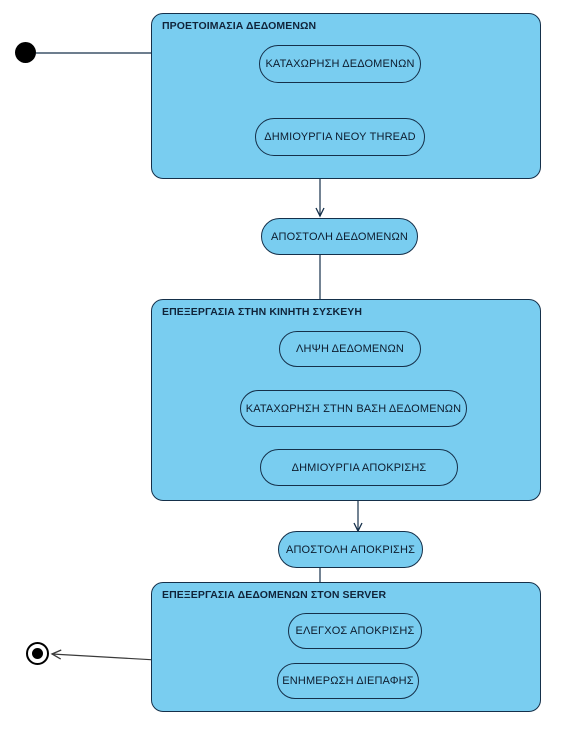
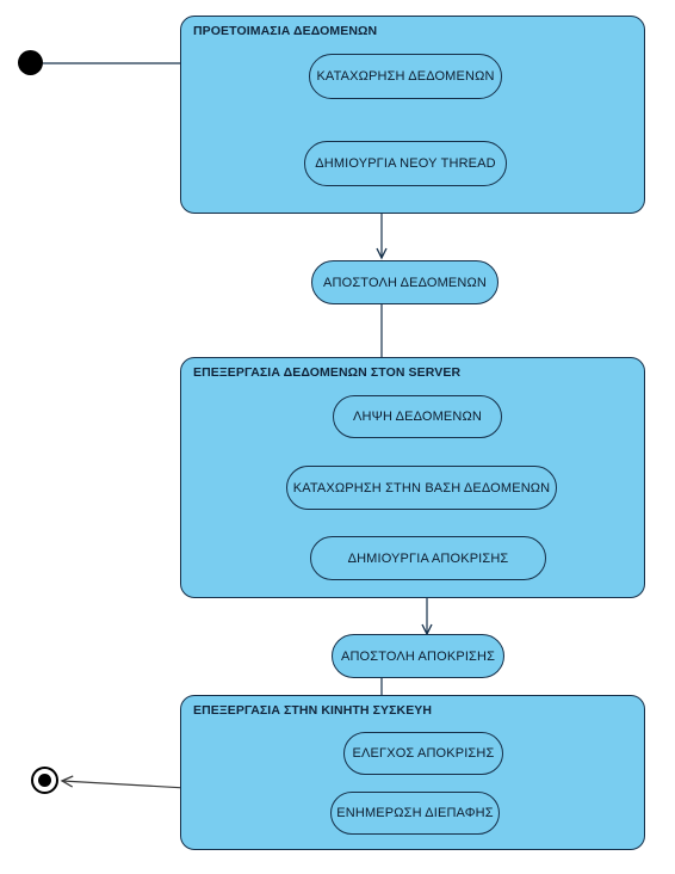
  ΠΡΟΕΤΟΙΜΑΣΙΑ ΔΕΔΟΜΕΝΩΝ
  ΚΑΤΑΧΩΡΗΣΗ ΔΕΔΟΜΕΝΩΝ
  ΔΗΜΙΟΥΡΓΙΑ ΝΕΟΥ THREAD
  ΑΠΟΣΤΟΛΗ ΔΕΔΟΜΕΝΩΝ
- ΕΠΕΞΕΡΓΑΣΙΑ ΣΤΗΝ ΚΙΝΗΤΗ ΣΥΣΚΕΥΗ
+ ΕΠΕΞΕΡΓΑΣΙΑ ΔΕΔΟΜΕΝΩΝ ΣΤΟΝ SERVER
  ΛΗΨΗ ΔΕΔΟΜΕΝΩΝ
  ΚΑΤΑΧΩΡΗΣΗ ΣΤΗΝ ΒΑΣΗ ΔΕΔΟΜΕΝΩΝ
  ΔΗΜΙΟΥΡΓΙΑ ΑΠΟΚΡΙΣΗΣ
  ΑΠΟΣΤΟΛΗ ΑΠΟΚΡΙΣΗΣ
- ΕΠΕΞΕΡΓΑΣΙΑ ΔΕΔΟΜΕΝΩΝ ΣΤΟΝ SERVER
+ ΕΠΕΞΕΡΓΑΣΙΑ ΣΤΗΝ ΚΙΝΗΤΗ ΣΥΣΚΕΥΗ
  ΕΛΕΓΧΟΣ ΑΠΟΚΡΙΣΗΣ
  ΕΝΗΜΕΡΩΣΗ ΔΙΕΠΑΦΗΣ
